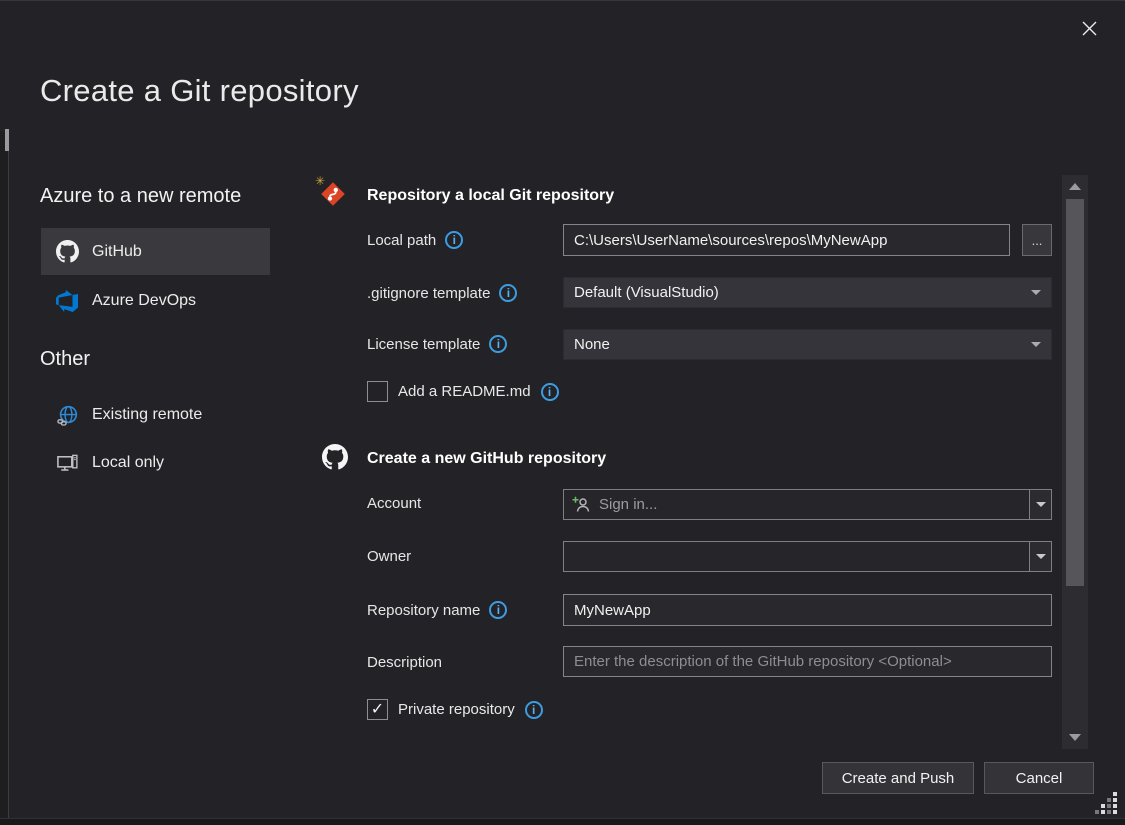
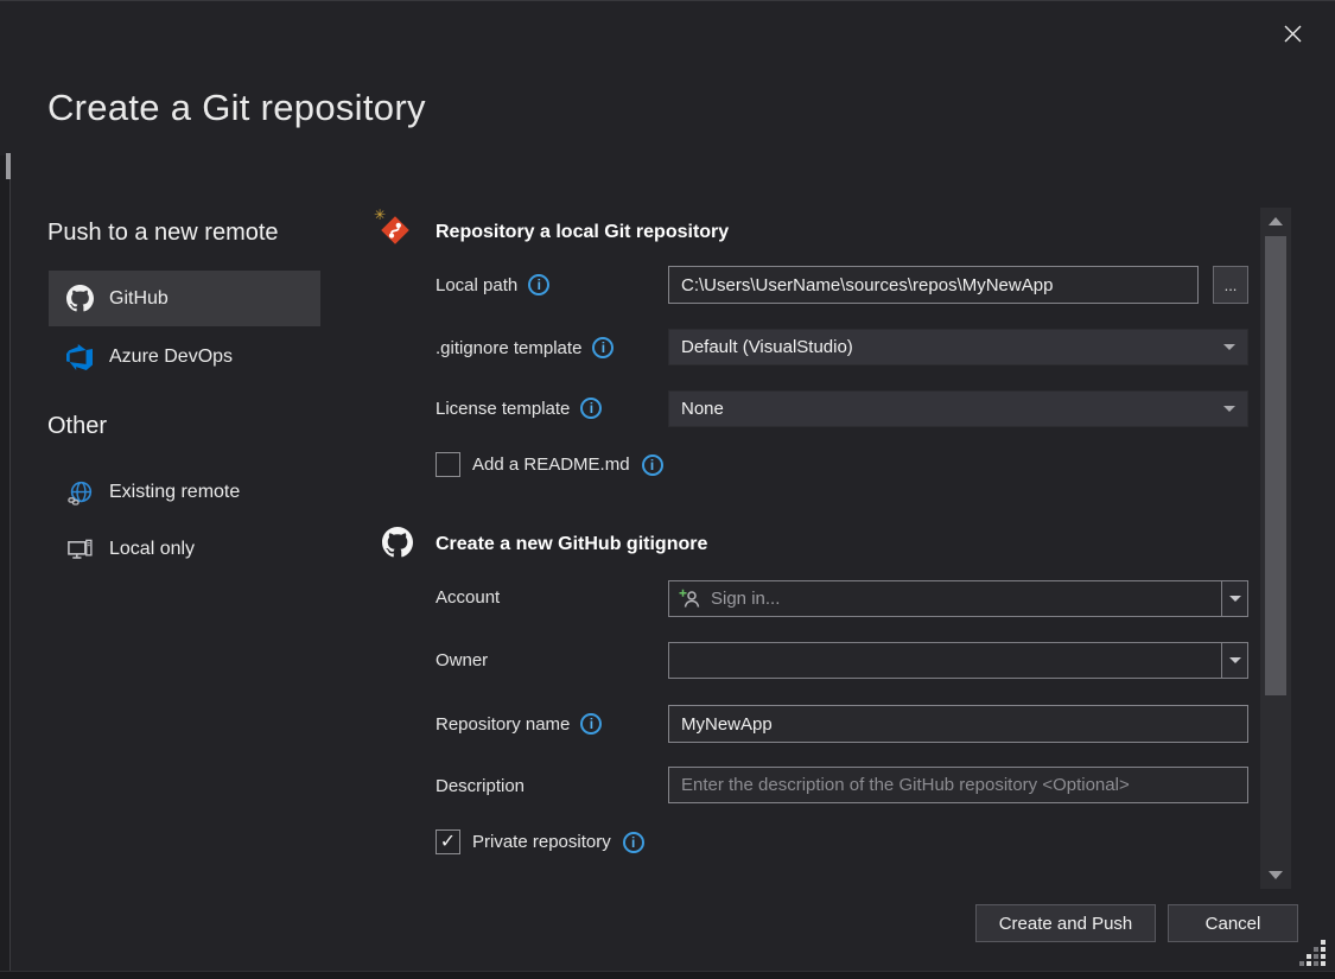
  Create a Git repository
- Azure to a new remote
+ Push to a new remote
  GitHub
  Azure DevOps
  Other
  Existing remote
  Local only
  ✳
  Repository a local Git repository
  Local path
  C:\Users\UserName\sources\repos\MyNewApp
  ...
  .gitignore template
  Default (VisualStudio)
  License template
  None
  Add a README.md
- Create a new GitHub repository
+ Create a new GitHub gitignore
  Account
  Sign in...
  Owner
  Repository name
  MyNewApp
  Description
  Enter the description of the GitHub repository <Optional>
  Private repository
  Create and Push
  Cancel
